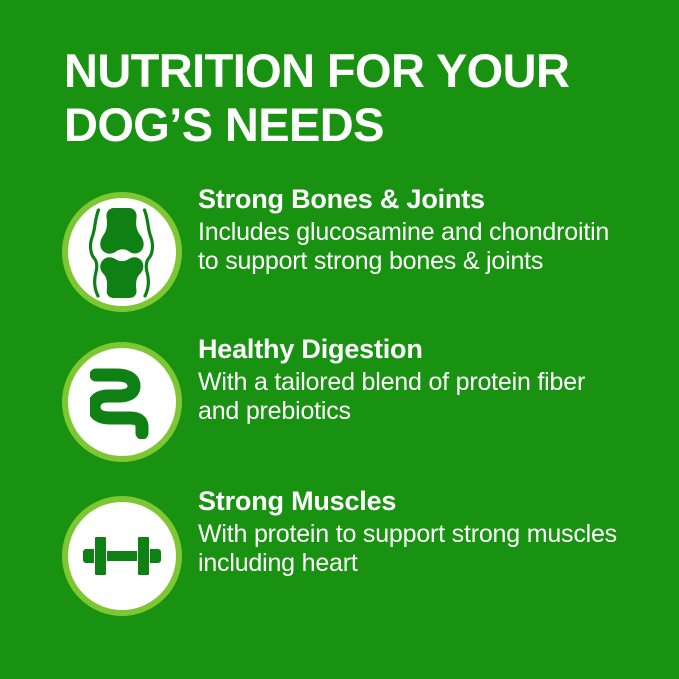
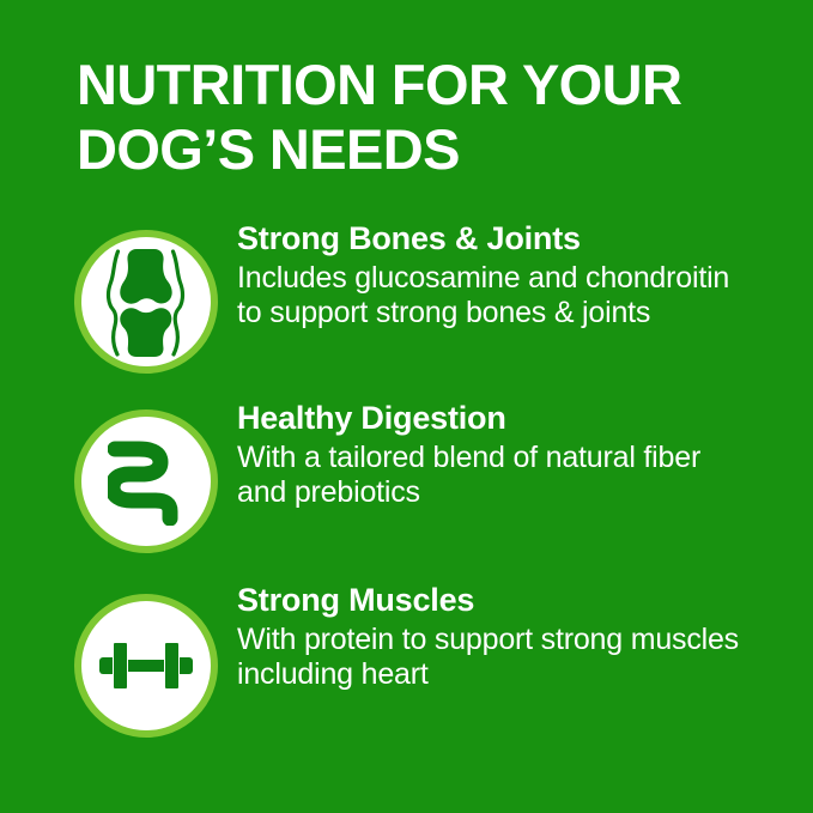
  NUTRITION FOR YOUR DOG’S NEEDS
  Strong Bones & Joints
  Includes glucosamine and chondroitin to support strong bones & joints
  Healthy Digestion
- With a tailored blend of protein fiber and prebiotics
+ With a tailored blend of natural fiber and prebiotics
  Strong Muscles
  With protein to support strong muscles including heart
